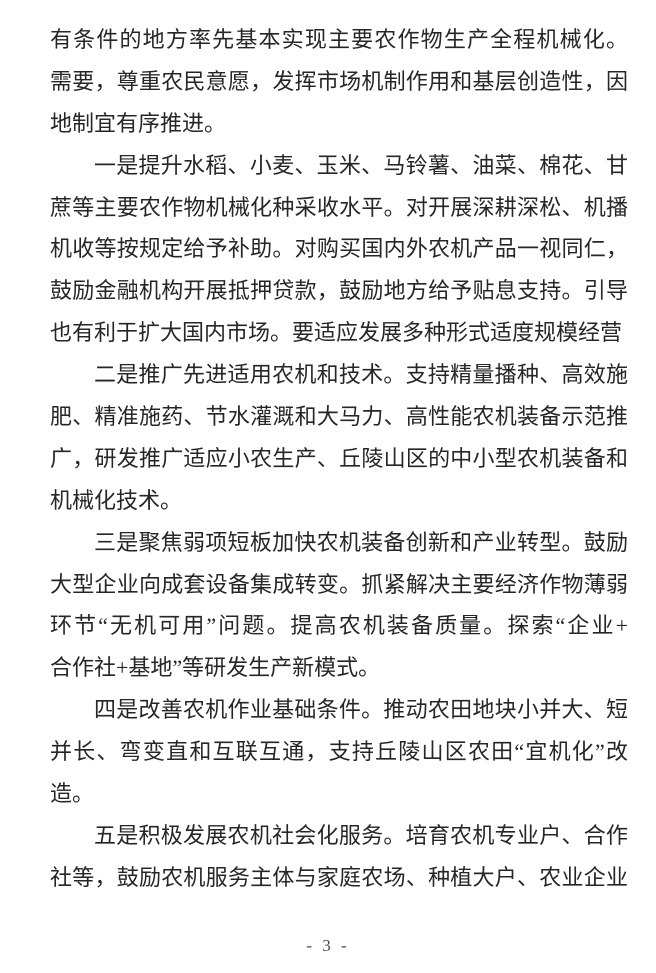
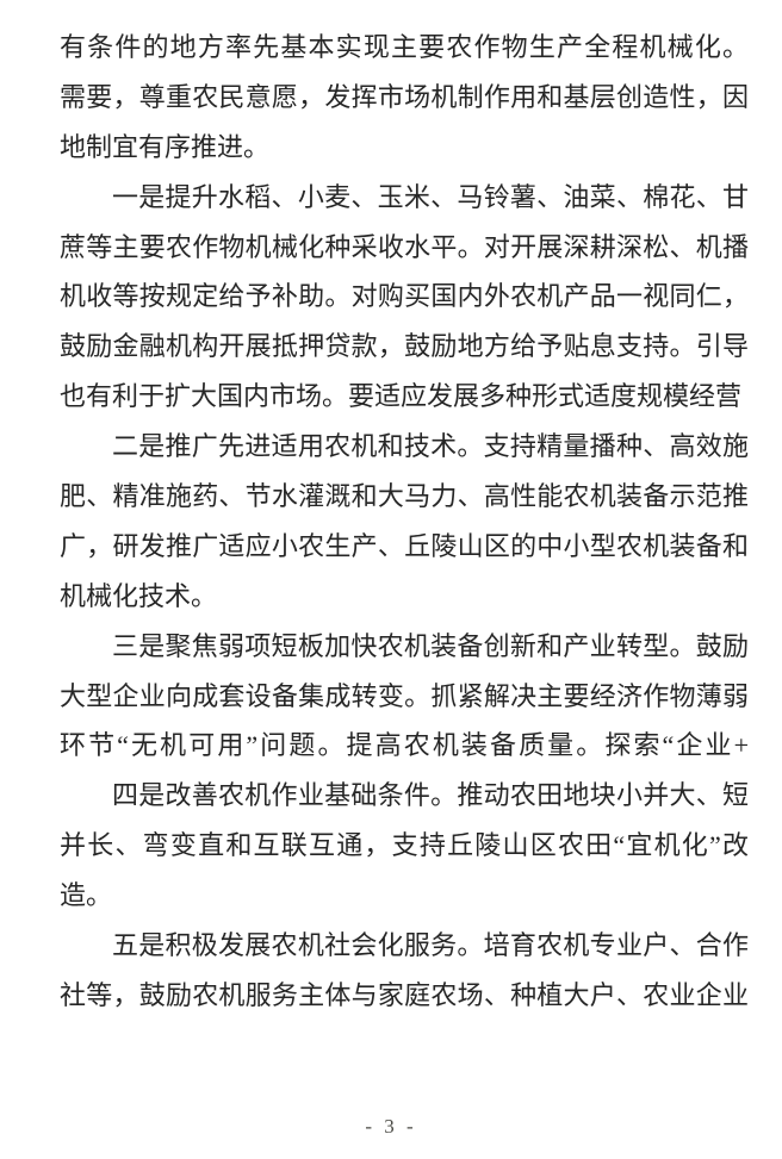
  有条件的地方率先基本实现主要农作物生产全程机械化。
  需要，尊重农民意愿，发挥市场机制作用和基层创造性，因
  地制宜有序推进。
  一是提升水稻、小麦、玉米、马铃薯、油菜、棉花、甘
  蔗等主要农作物机械化种采收水平。对开展深耕深松、机播
  机收等按规定给予补助。对购买国内外农机产品一视同仁，
  鼓励金融机构开展抵押贷款，鼓励地方给予贴息支持。引导
  也有利于扩大国内市场。要适应发展多种形式适度规模经营
  二是推广先进适用农机和技术。支持精量播种、高效施
  肥、精准施药、节水灌溉和大马力、高性能农机装备示范推
  广，研发推广适应小农生产、丘陵山区的中小型农机装备和
  机械化技术。
  三是聚焦弱项短板加快农机装备创新和产业转型。鼓励
  大型企业向成套设备集成转变。抓紧解决主要经济作物薄弱
  环节“无机可用”问题。提高农机装备质量。探索“企业+
- 合作社+基地”等研发生产新模式。
  四是改善农机作业基础条件。推动农田地块小并大、短
  并长、弯变直和互联互通，支持丘陵山区农田“宜机化”改
  造。
  五是积极发展农机社会化服务。培育农机专业户、合作
  社等，鼓励农机服务主体与家庭农场、种植大户、农业企业
  - 3 -
